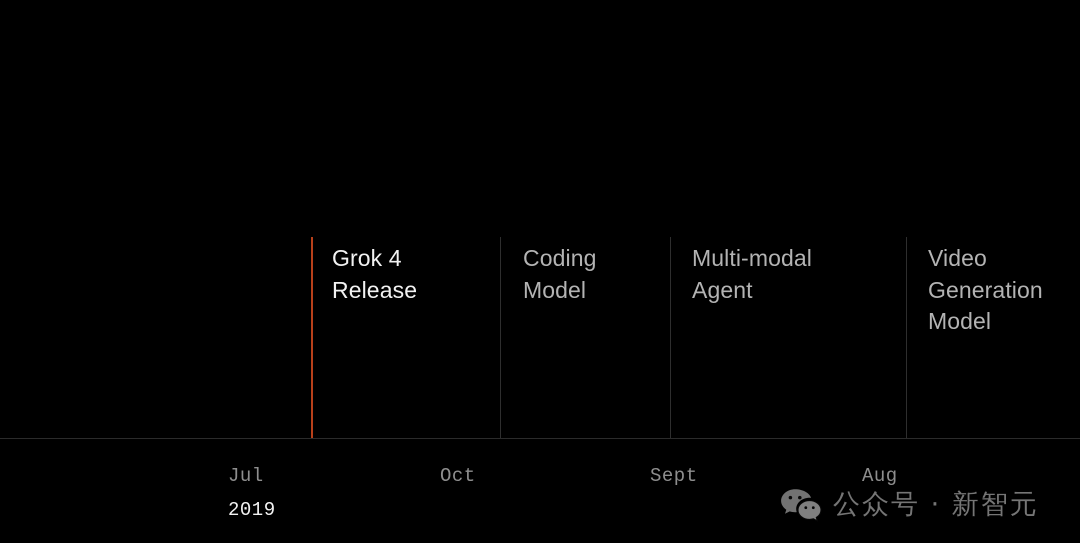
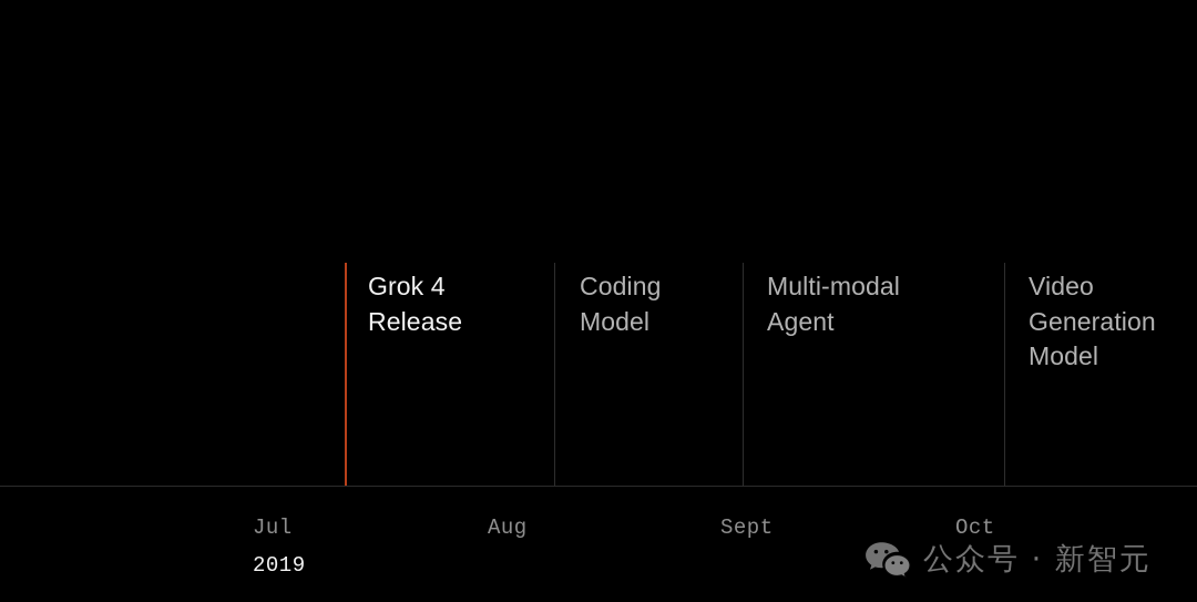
  Grok 4
  Release
  Coding
  Model
  Multi-modal
  Agent
  Video
  Generation
  Model
  Jul
- Oct
+ Aug
  Sept
- Aug
+ Oct
  2019
  公众号 · 新智元
